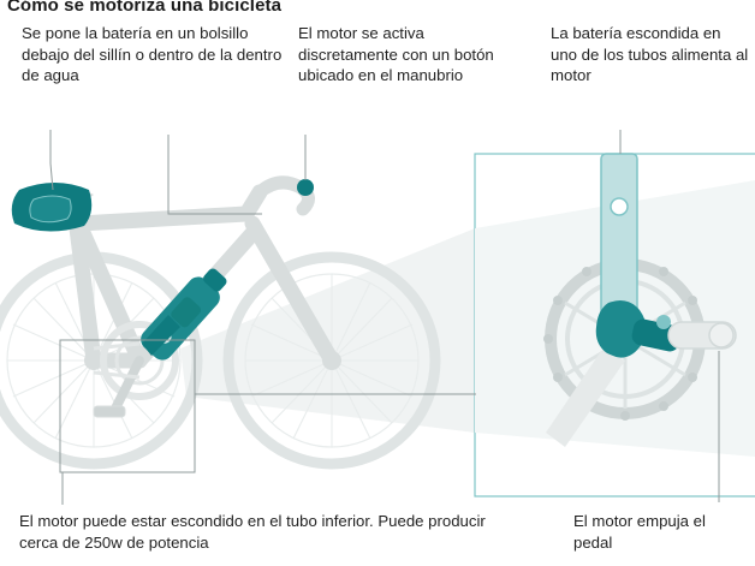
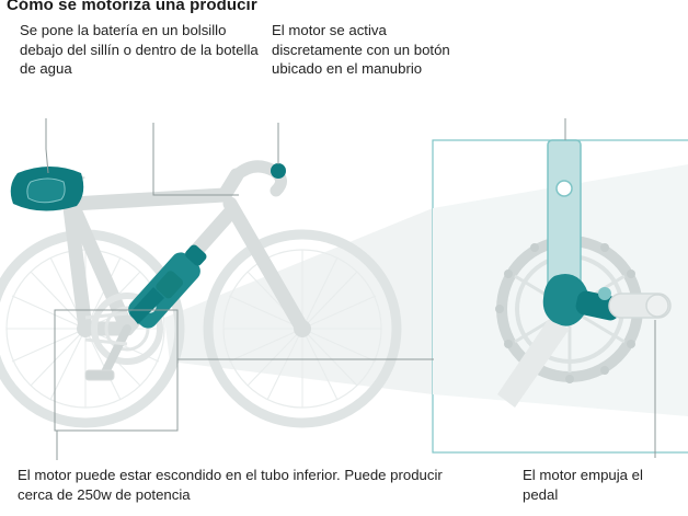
- Cómo se motoriza una bicicleta
+ Cómo se motoriza una producir
- Se pone la batería en un bolsillo debajo del sillín o dentro de la dentro de agua
+ Se pone la batería en un bolsillo debajo del sillín o dentro de la botella de agua
  El motor se activa discretamente con un botón ubicado en el manubrio
- La batería escondida en uno de los tubos alimenta al motor
  El motor puede estar escondido en el tubo inferior. Puede producir cerca de 250w de potencia
  El motor empuja el pedal
